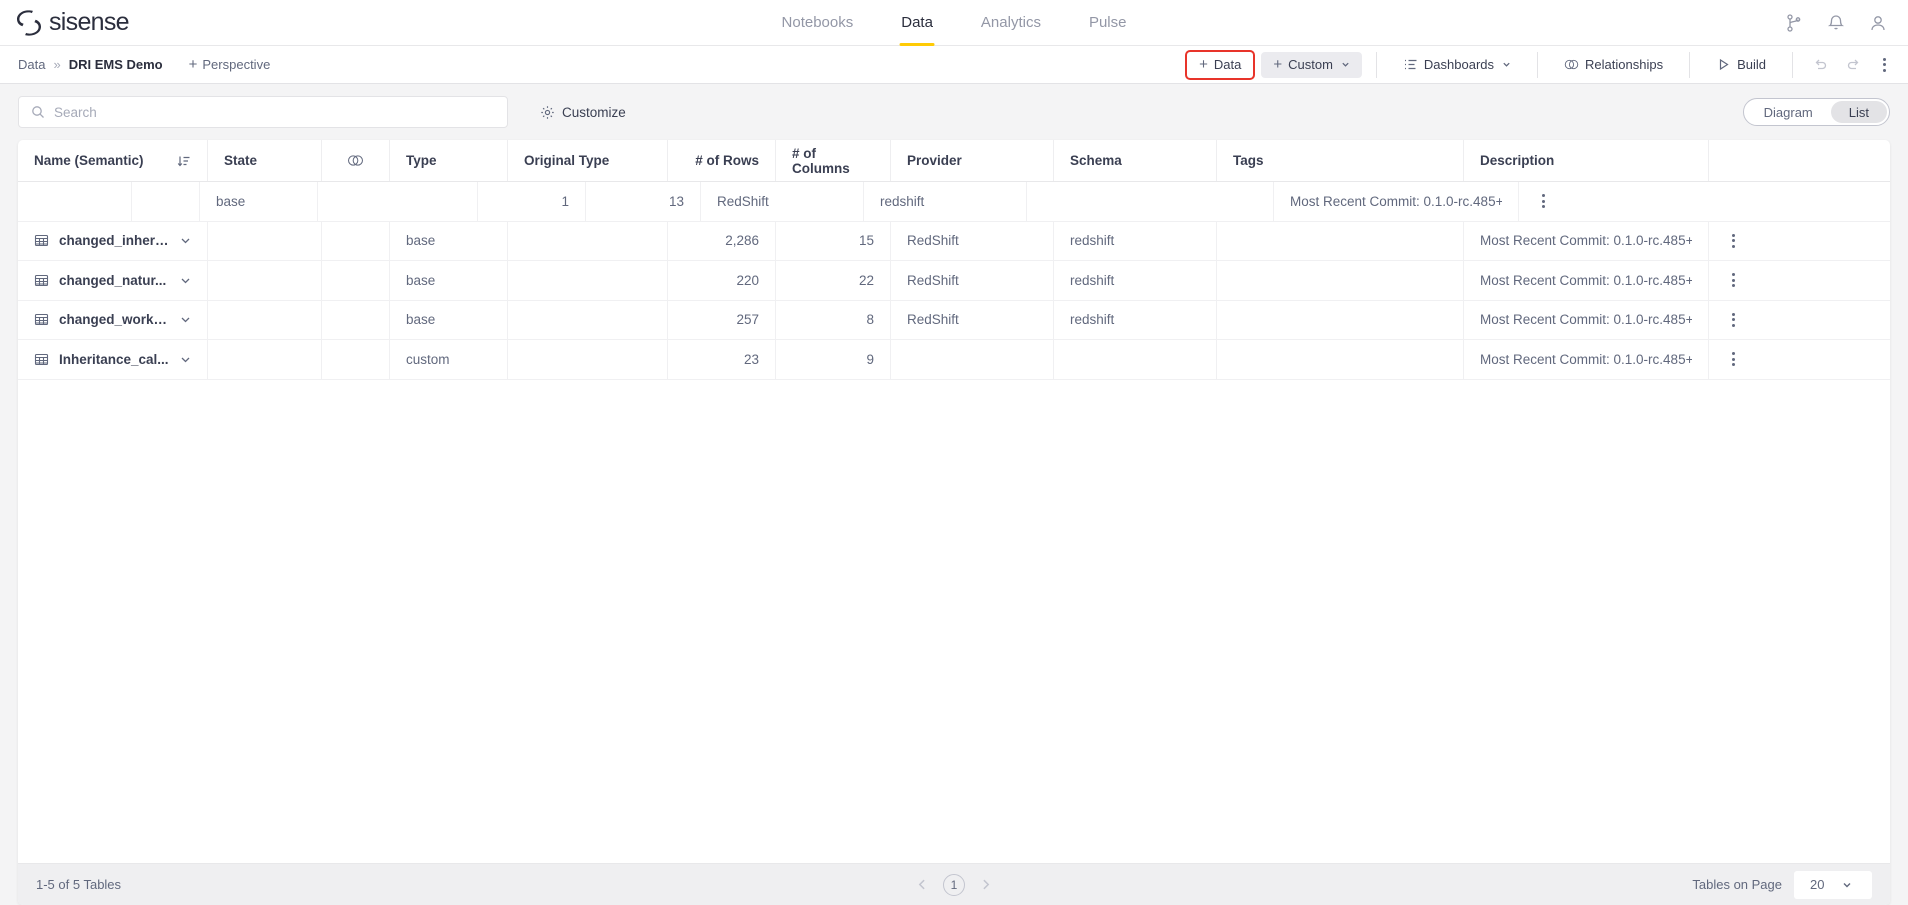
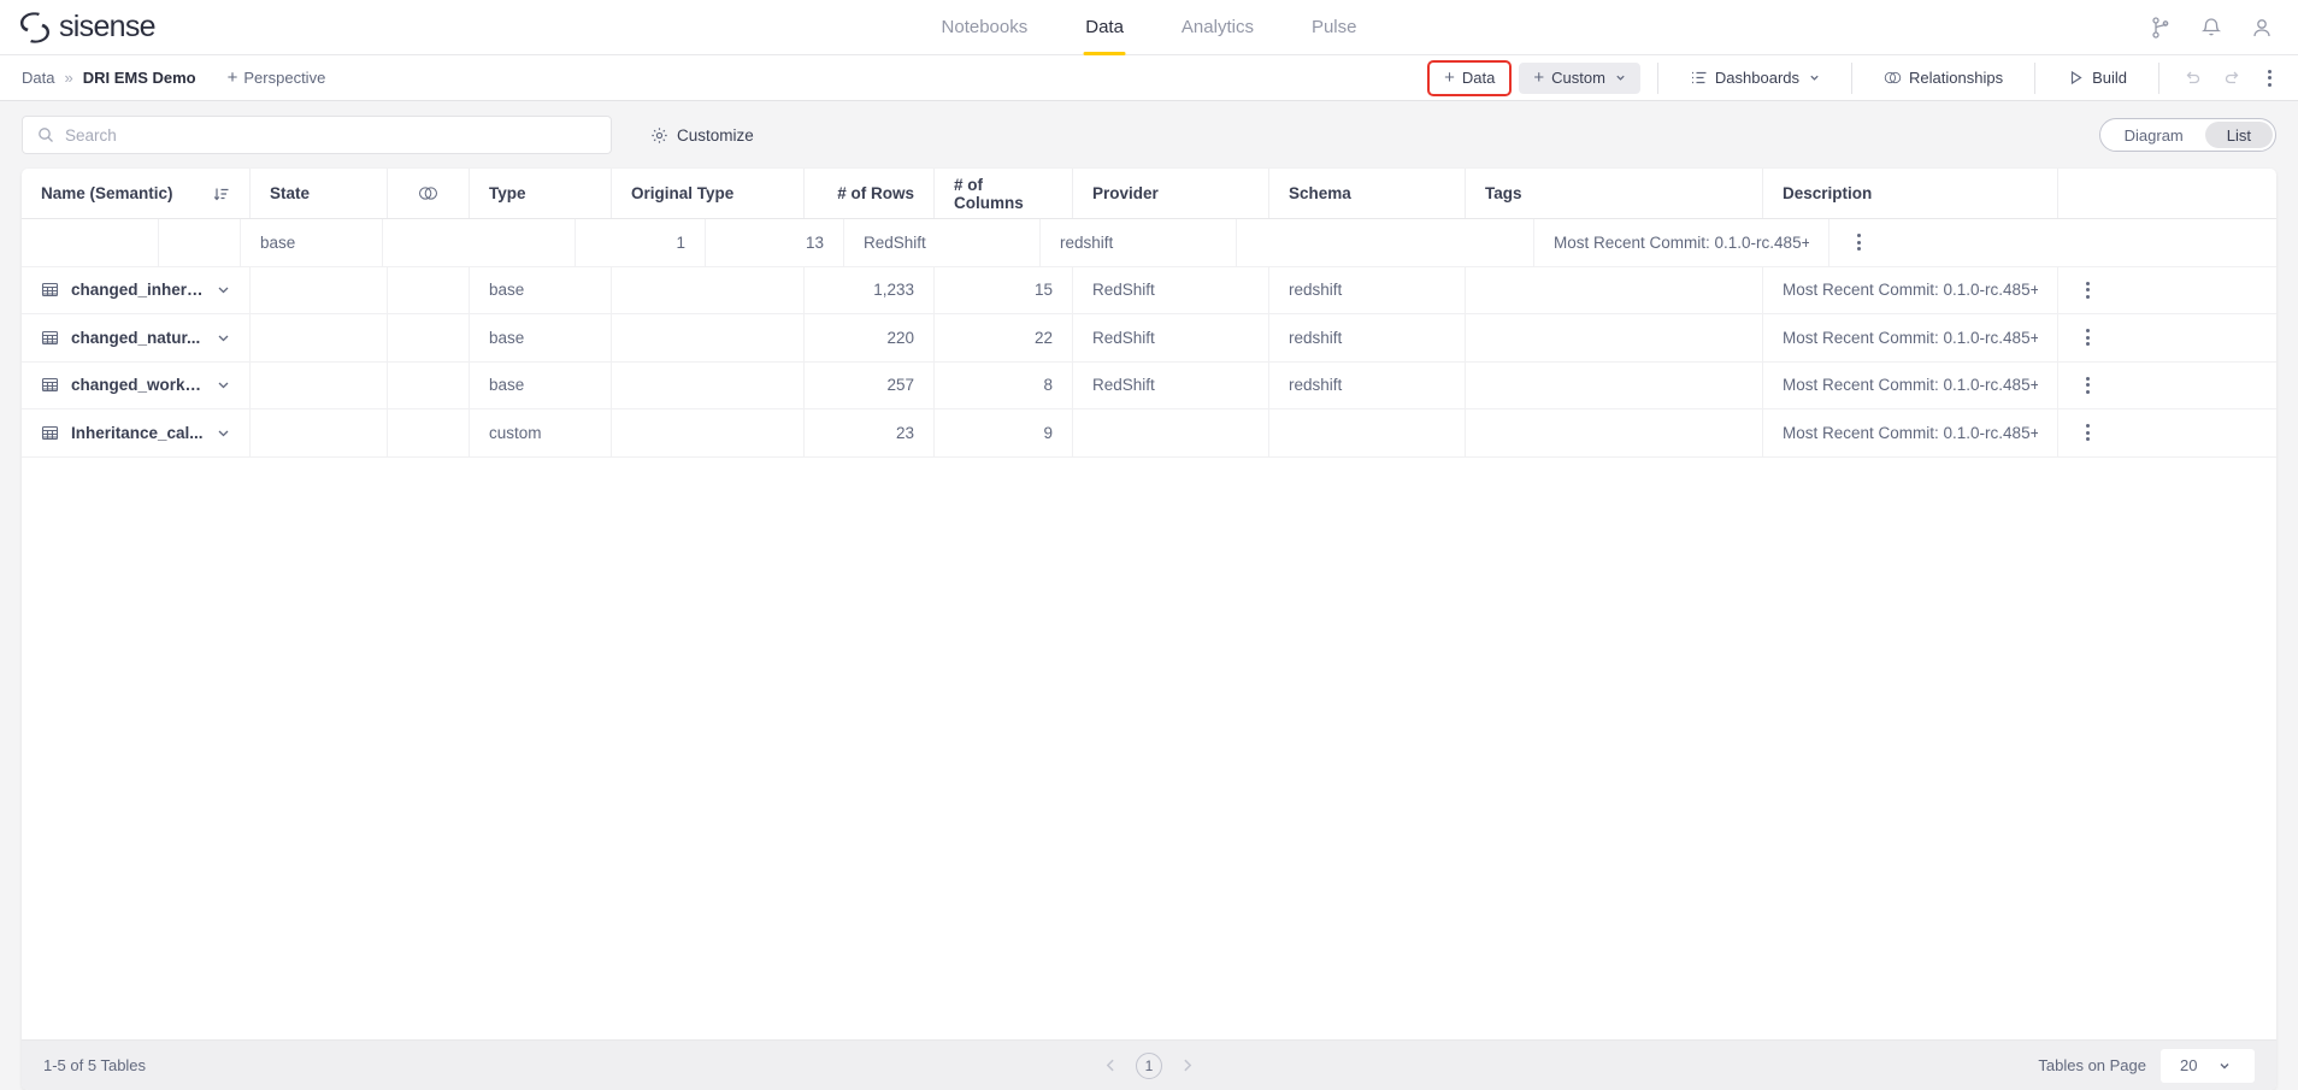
  sisense
  Notebooks
  Data
  Analytics
  Pulse
  Data
  »
  DRI EMS Demo
  +
  Perspective
  +
  Data
  +
  Custom
  Dashboards
  Relationships
  Build
  Search
  Customize
  Diagram
  List
  Name (Semantic)
  State
  Type
  Original Type
  # of Rows
  # of Columns
  Provider
  Schema
  Tags
  Description
  base
  1
  13
  RedShift
  redshift
  Most Recent Commit: 0.1.0-rc.485+
  changed_inheri...
  base
- 2,286
+ 1,233
  15
  RedShift
  redshift
  Most Recent Commit: 0.1.0-rc.485+
  changed_natur...
  base
  220
  22
  RedShift
  redshift
  Most Recent Commit: 0.1.0-rc.485+
  changed_workfl..
  base
  257
  8
  RedShift
  redshift
  Most Recent Commit: 0.1.0-rc.485+
  Inheritance_cal...
  custom
  23
  9
  Most Recent Commit: 0.1.0-rc.485+
  1-5 of 5 Tables
  1
  Tables on Page
  20
